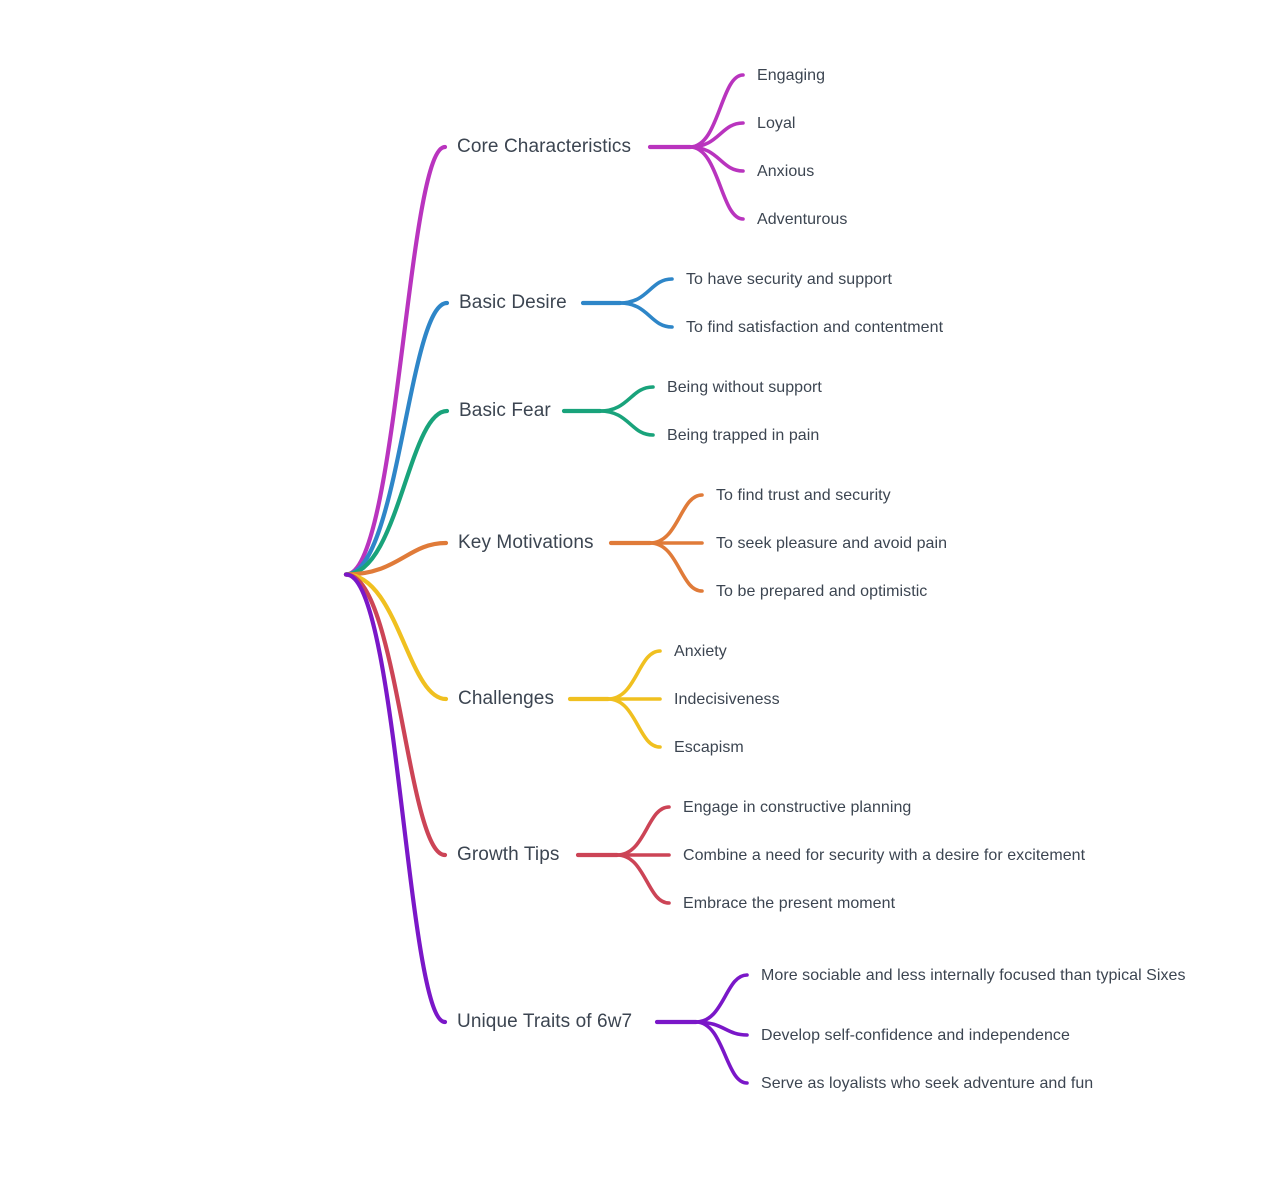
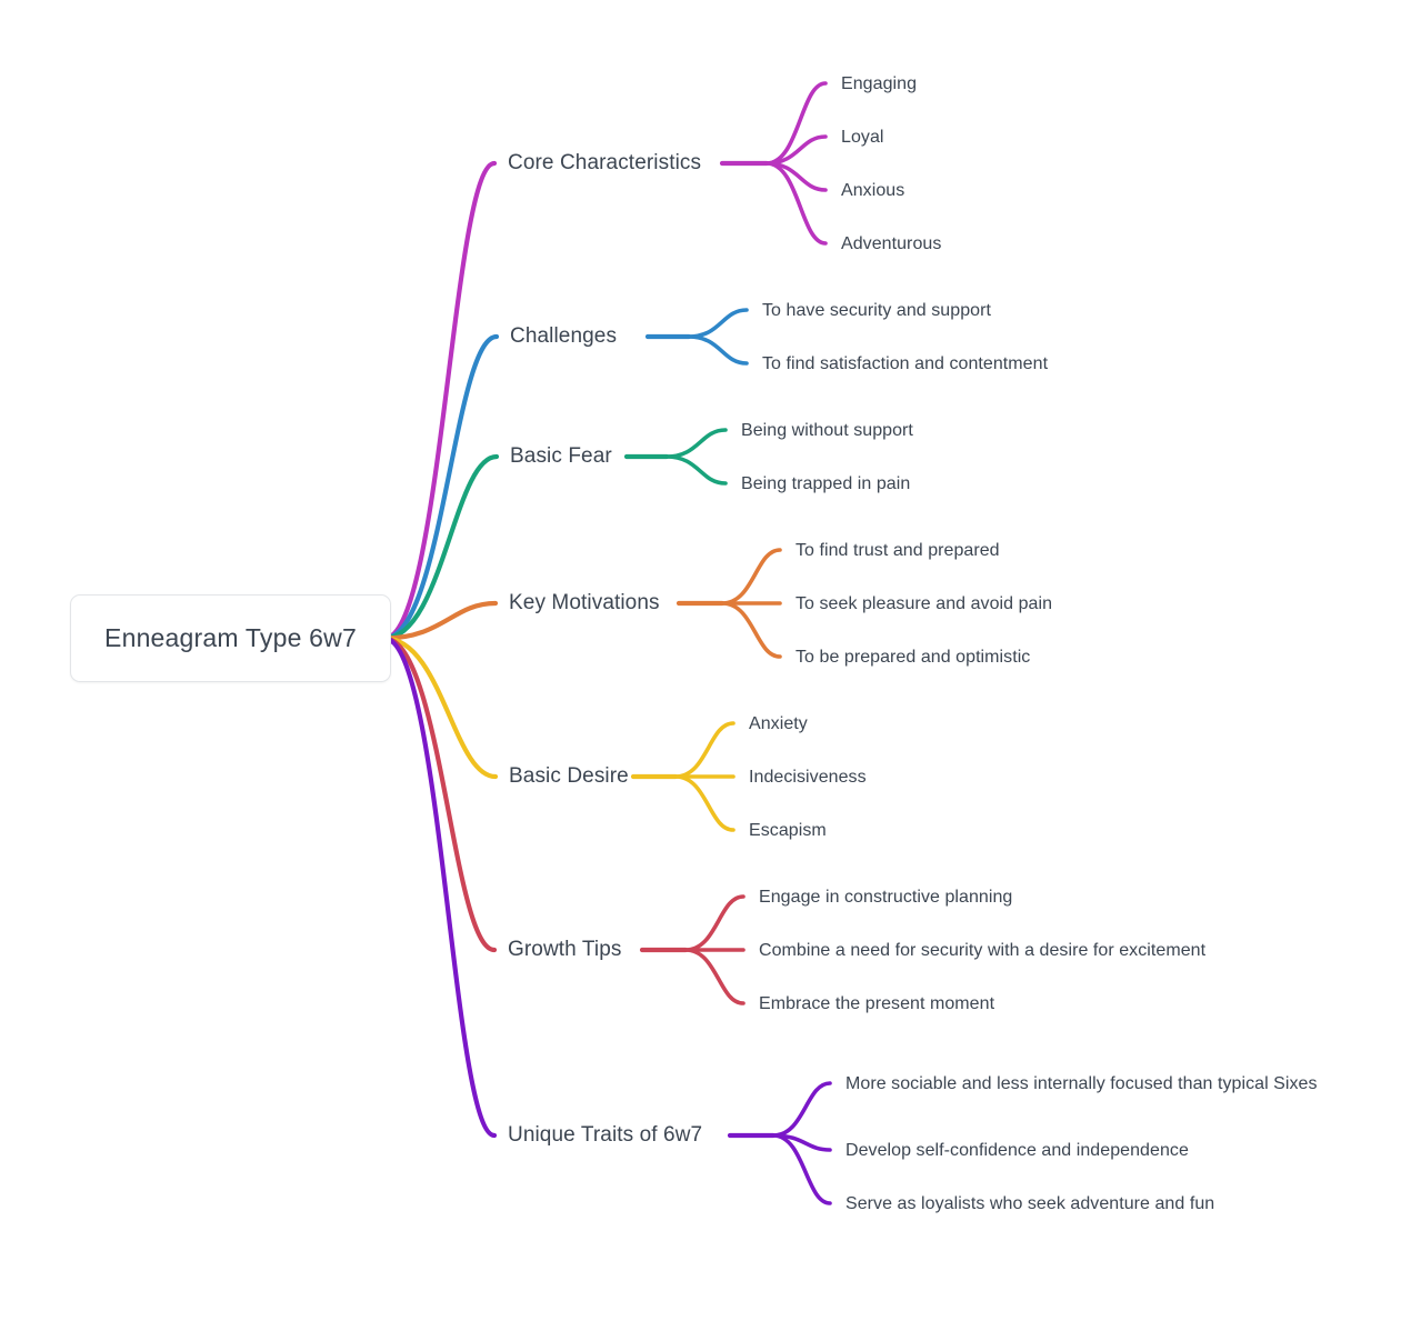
+ Enneagram Type 6w7
  Engaging
  Loyal
  Anxious
  Adventurous
  Core Characteristics
  To have security and support
  To find satisfaction and contentment
- Basic Desire
+ Challenges
  Being without support
  Being trapped in pain
  Basic Fear
- To find trust and security
+ To find trust and prepared
  To seek pleasure and avoid pain
  To be prepared and optimistic
  Key Motivations
  Anxiety
  Indecisiveness
  Escapism
- Challenges
+ Basic Desire
  Engage in constructive planning
  Combine a need for security with a desire for excitement
  Embrace the present moment
  Growth Tips
  More sociable and less internally focused than typical Sixes
  Develop self-confidence and independence
  Serve as loyalists who seek adventure and fun
  Unique Traits of 6w7
